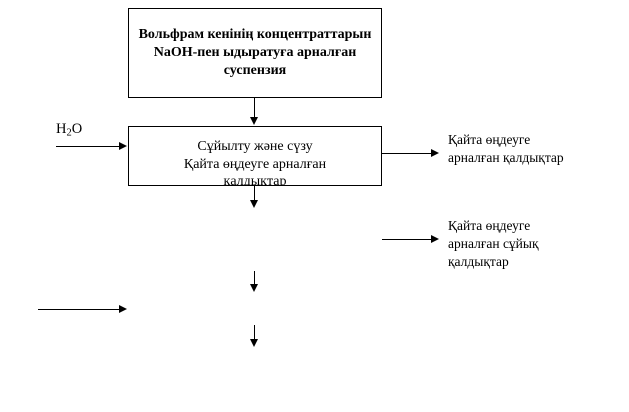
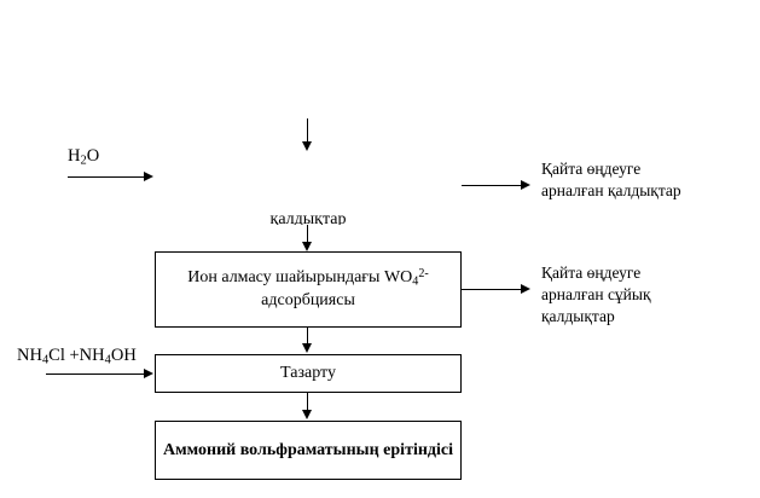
- Вольфрам кенінің концентраттарын NaOH-пен ыдыратуға арналған суспензия
- Сұйылту және сүзу
- Қайта өңдеуге арналған
  қалдықтар
  H2O
  Қайта өңдеуге
  арналған қалдықтар
+ Ион алмасу шайырындағы WO42-
+ адсорбциясы
  Қайта өңдеуге
  арналған сұйық
  қалдықтар
+ Тазарту
+ NH4Cl +NH4OH
+ Аммоний вольфраматының ерітіндісі
